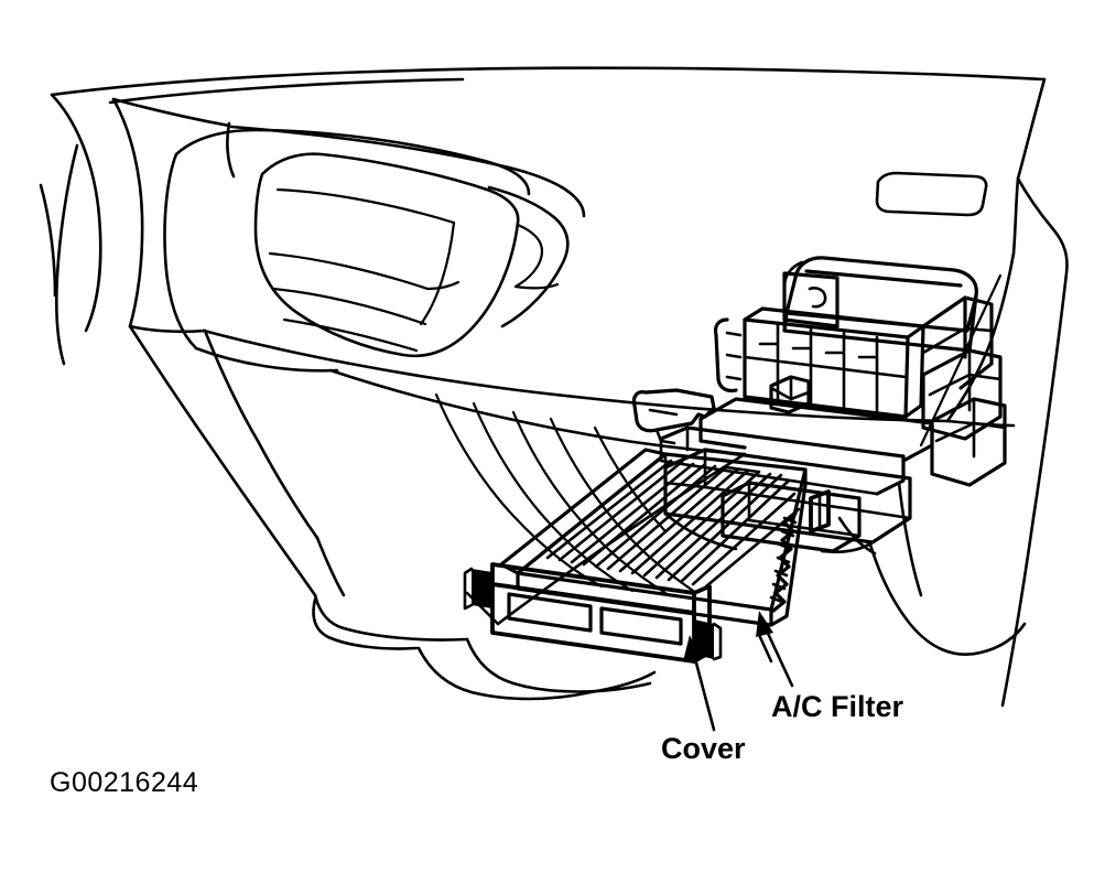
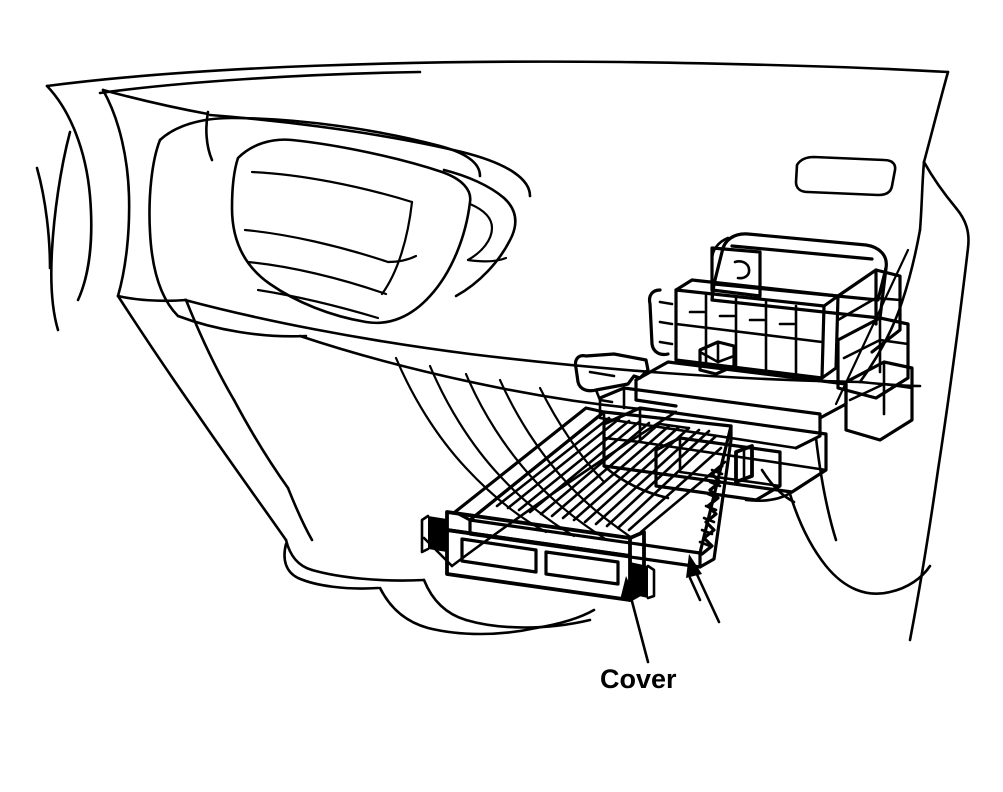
  Cover
- A/C Filter
- G00216244
